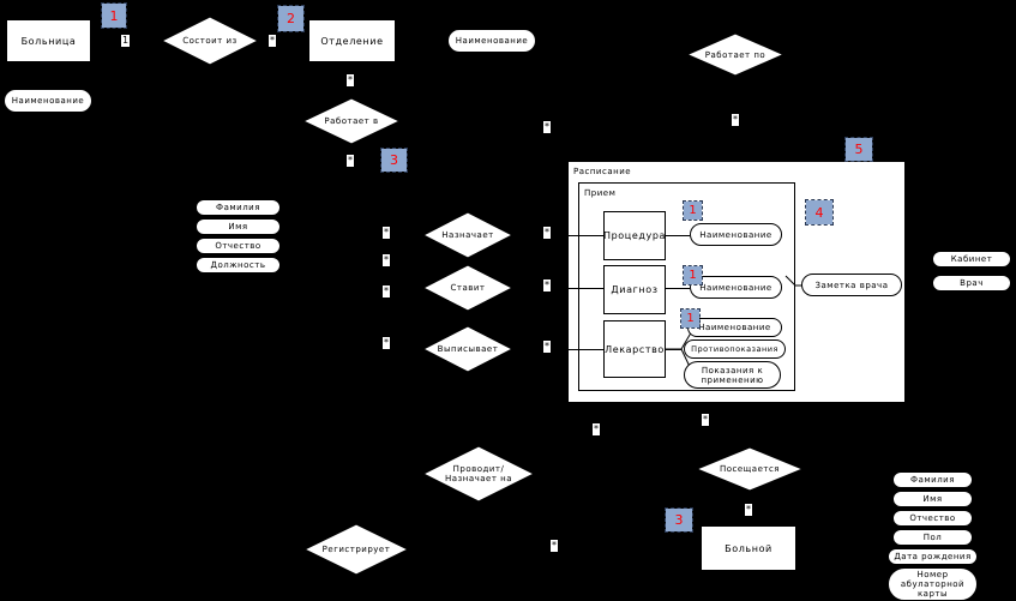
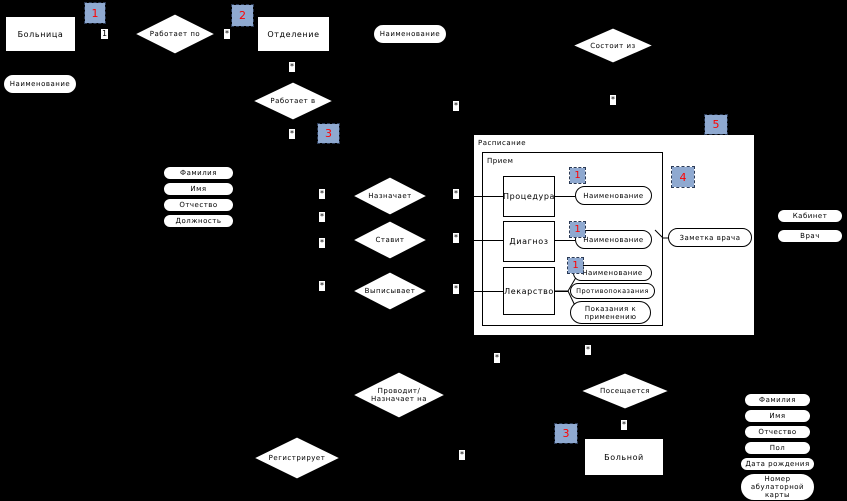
  Расписание
  Прием
  Больница
  Отделение
  Процедура
  Диагноз
  Лекарство
  Больной
- Состоит из
+ Работает по
  Работает в
- Работает по
+ Состоит из
  Назначает
  Ставит
  Выписывает
  Проводит/
  Назначает на
  Регистрирует
  Посещается
  Наименование
  Наименование
  Фамилия
  Имя
  Отчество
  Должность
  Наименование
  Наименование
  Наименование
  Противопоказания
  Показания к
  применению
  Заметка врача
  Кабинет
  Врач
  Фамилия
  Имя
  Отчество
  Пол
  Дата рождения
  Номер
  абулаторной
  карты
  1
  *
  *
  *
  *
  *
  *
  *
  *
  *
  *
  *
  *
  *
  *
  *
  *
  1
  2
  3
  4
  5
  3
  1
  1
  1
